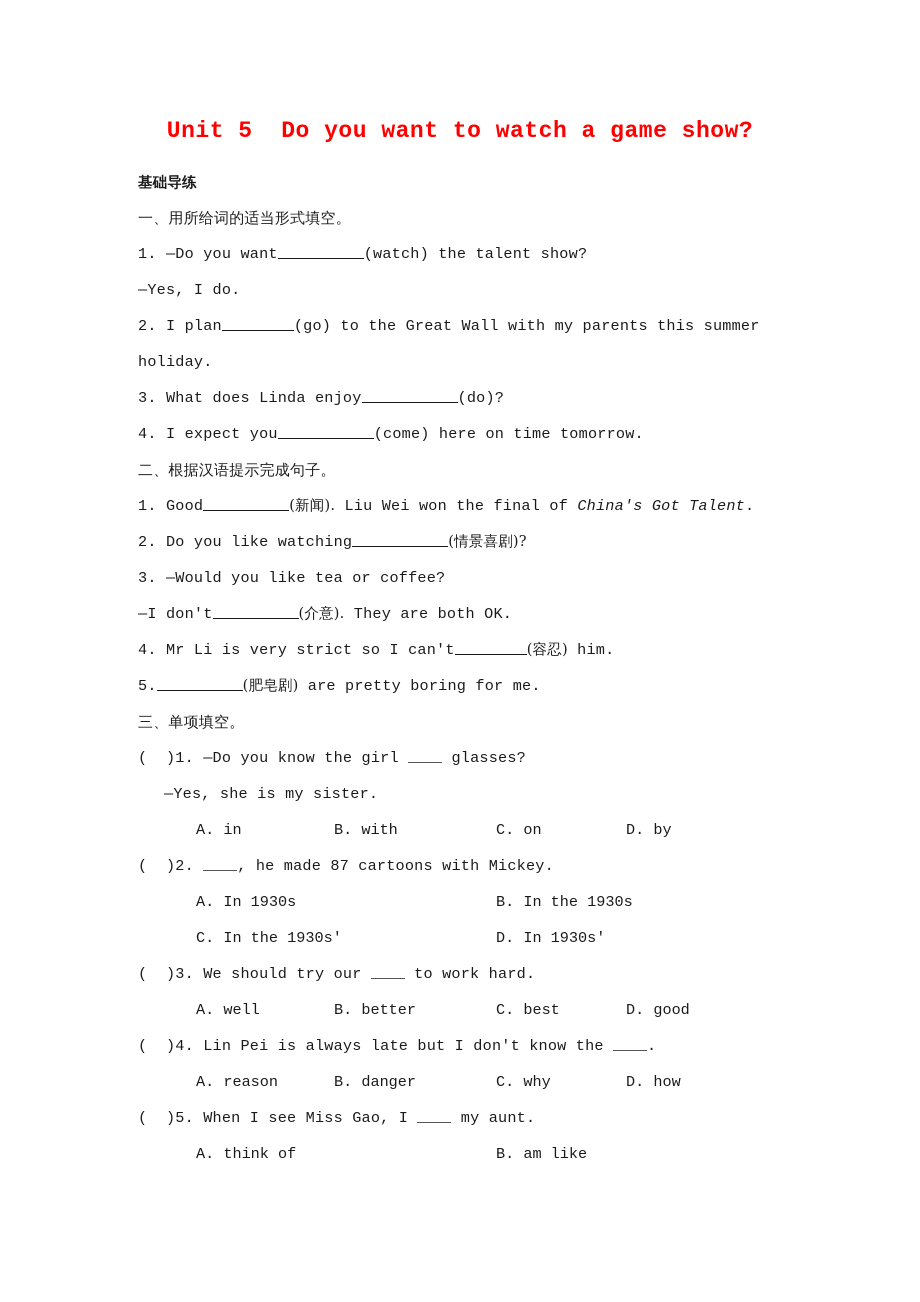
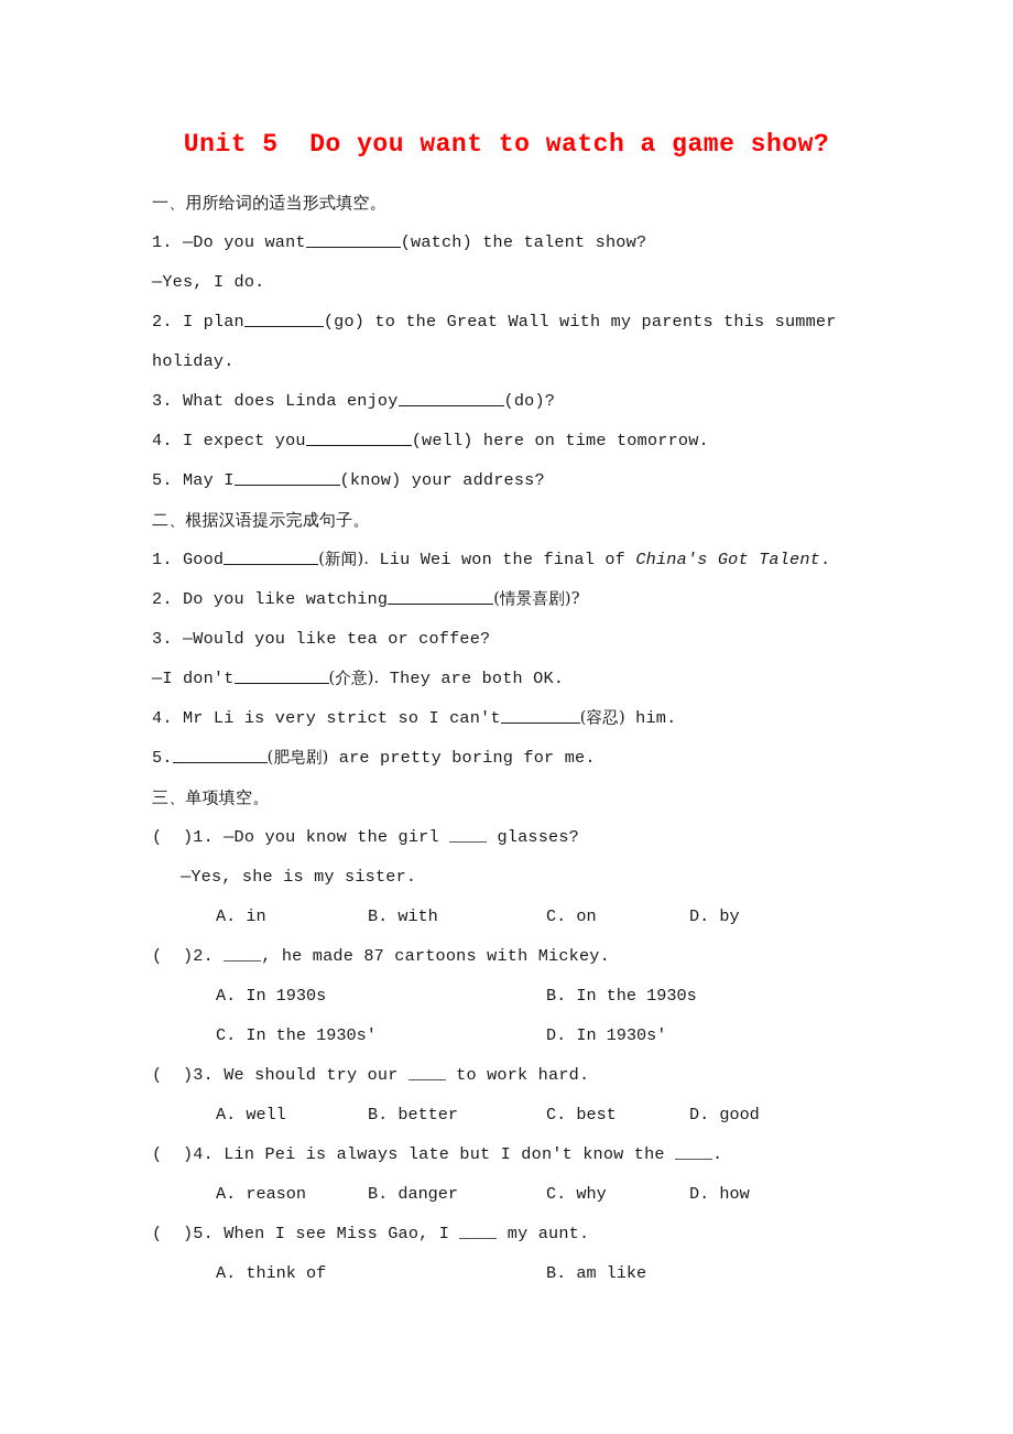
  Unit 5 Do you want to watch a game show?
- 基础导练
  一、用所给词的适当形式填空。
  1. —Do you want (watch) the talent show?
  —Yes, I do.
  2. I plan (go) to the Great Wall with my parents this summer holiday.
  3. What does Linda enjoy (do)?
- 4. I expect you (come) here on time tomorrow.
+ 4. I expect you (well) here on time tomorrow.
+ 5. May I (know) your address?
  二、根据汉语提示完成句子。
  1. Good (新闻). Liu Wei won the final of China's Got Talent.
  2. Do you like watching (情景喜剧)?
  3. —Would you like tea or coffee?
  —I don't (介意). They are both OK.
  4. Mr Li is very strict so I can't (容忍) him.
  5. (肥皂剧) are pretty boring for me.
  三、单项填空。
  ( )1. —Do you know the girl glasses?
  —Yes, she is my sister.
  A. in
  B. with
  C. on
  D. by
  ( )2. , he made 87 cartoons with Mickey.
  A. In 1930s
  B. In the 1930s
  C. In the 1930s'
  D. In 1930s'
  ( )3. We should try our to work hard.
  A. well
  B. better
  C. best
  D. good
  ( )4. Lin Pei is always late but I don't know the .
  A. reason
  B. danger
  C. why
  D. how
  ( )5. When I see Miss Gao, I my aunt.
  A. think of
  B. am like
